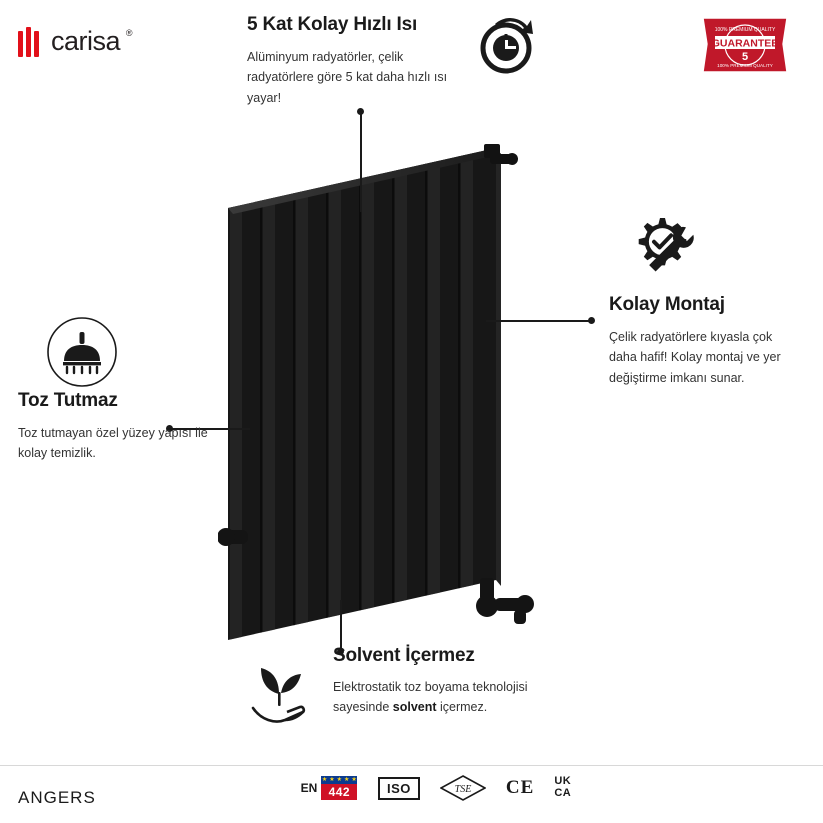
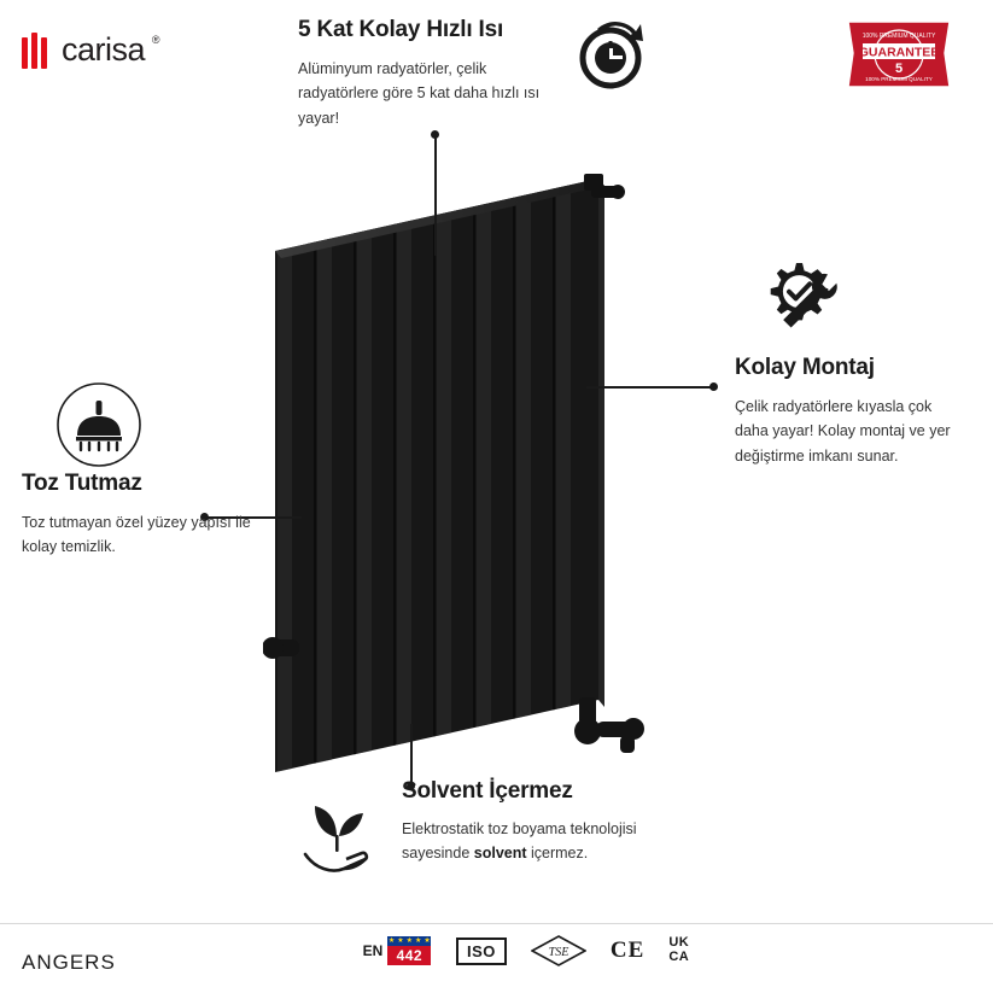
  carisa
  ®
  GUARANTEE
  5
  5 Kat Kolay Hızlı Isı
  Alüminyum radyatörler, çelik radyatörlere göre 5 kat daha hızlı ısı yayar!
  Kolay Montaj
- Çelik radyatörlere kıyasla çok daha hafif! Kolay montaj ve yer değiştirme imkanı sunar.
+ Çelik radyatörlere kıyasla çok daha yayar! Kolay montaj ve yer değiştirme imkanı sunar.
  Toz Tutmaz
  Toz tutmayan özel yüzey yapısı ile kolay temizlik.
  Solvent İçermez
  Elektrostatik toz boyama teknolojisi sayesinde solvent içermez.
  ANGERS
  EN
  442
  ISO
  TSE
  CE
  UK
  CA
